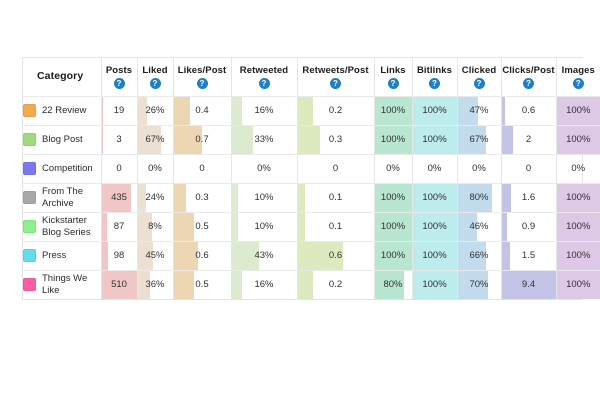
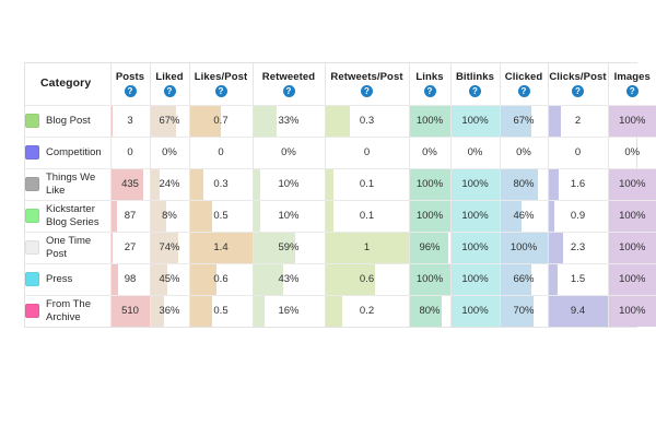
  Category	Posts?	Liked?	Likes/Post?	Retweeted?	Retweets/Post?	Links?	Bitlinks?	Clicked?	Clicks/Post?	Images?
- 22 Review	19	26%	0.4	16%	0.2	100%	100%	47%	0.6	100%
  Blog Post	3	67%	0.7	33%	0.3	100%	100%	67%	2	100%
  Competition	0	0%	0	0%	0	0%	0%	0%	0	0%
- From The Archive	435	24%	0.3	10%	0.1	100%	100%	80%	1.6	100%
+ Things We Like	435	24%	0.3	10%	0.1	100%	100%	80%	1.6	100%
  Kickstarter Blog Series	87	8%	0.5	10%	0.1	100%	100%	46%	0.9	100%
+ One Time Post	27	74%	1.4	59%	1	96%	100%	100%	2.3	100%
  Press	98	45%	0.6	43%	0.6	100%	100%	66%	1.5	100%
- Things We Like	510	36%	0.5	16%	0.2	80%	100%	70%	9.4	100%
+ From The Archive	510	36%	0.5	16%	0.2	80%	100%	70%	9.4	100%
